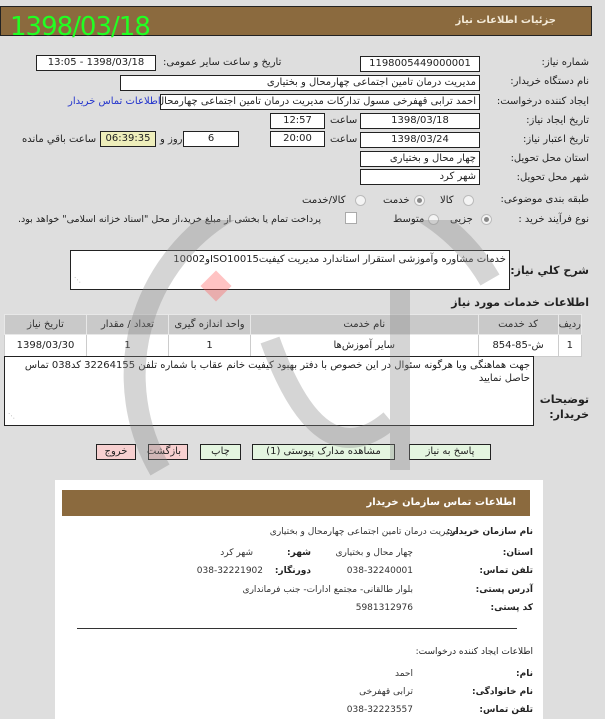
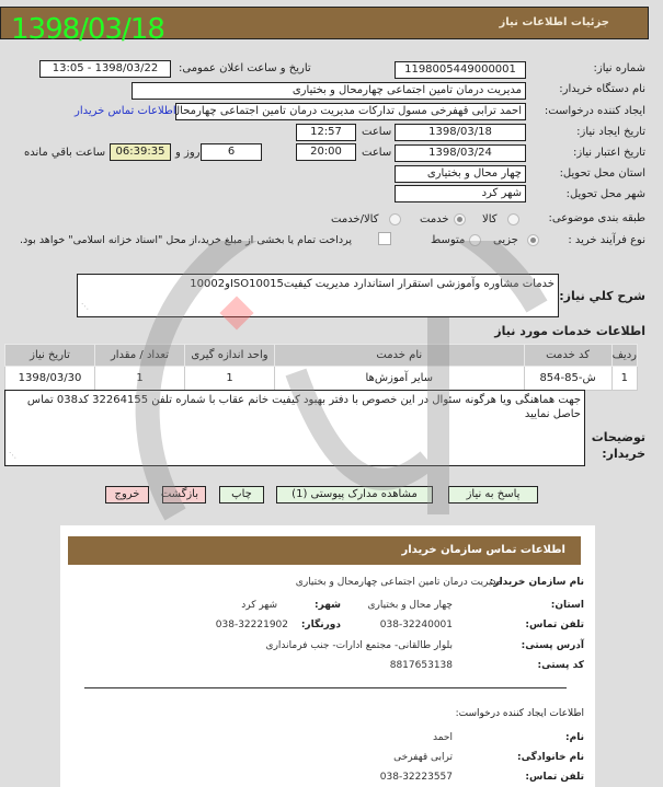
  جزئیات اطلاعات نیاز
  1398/03/18
  شماره نیاز:
  1198005449000001
- تاریخ و ساعت سایر عمومی:
+ تاریخ و ساعت اعلان عمومی:
- 1398/03/18 - 13:05
+ 1398/03/22 - 13:05
  نام دستگاه خریدار:
  مدیریت درمان تامین اجتماعی چهارمحال و بختیاری
  ایجاد کننده درخواست:
  احمد ترابی قهفرخی مسول تدارکات مدیریت درمان تامین اجتماعی چهارمحال
  اطلاعات تماس خریدار
  تاریخ ایجاد نیاز:
  1398/03/18
  ساعت
  12:57
  تاریخ اعتبار نیاز:
  1398/03/24
  ساعت
  20:00
  6
  روز و
  06:39:35
  ساعت باقي مانده
  استان محل تحویل:
  چهار محال و بختیاری
  شهر محل تحویل:
  شهر کرد
  طبقه بندی موضوعی:
  کالا
  خدمت
  کالا/خدمت
  نوع فرآیند خرید :
  جزیی
  متوسط
  پرداخت تمام یا بخشی از مبلغ خرید،از محل "اسناد خزانه اسلامی" خواهد بود.
  شرح کلي نیاز:
  خدمات مشاوره وآموزشی استقرار استاندارد مدیریت کیفیتISO10015و10002
  ⋰
  اطلاعات خدمات مورد نیاز
  ردیف	کد خدمت	نام خدمت	واحد اندازه گیری	تعداد / مقدار	تاریخ نیاز
  1	ش-85-854	سایر آموزش‌ها	1	1	1398/03/30
  توضیحات خریدار:
  جهت هماهنگی ویا هرگونه سئوال در این خصوص با دفتر بهبود کیفیت خانم عقاب با شماره تلفن 32264155 کد038 تماس حاصل نمایید
  ⋰
  پاسخ به نیاز
  مشاهده مدارک پیوستی (1)
  چاپ
  بازگشت
  خروج
  اطلاعات تماس سازمان خریدار
  نام سازمان خریدار:
  مدیریت درمان تامین اجتماعی چهارمحال و بختیاری
  استان:
  چهار محال و بختیاری
  شهر:
  شهر کرد
  تلفن تماس:
  038-32240001
  دورنگار:
  038-32221902
  آدرس پستی:
  بلوار طالقانی- مجتمع ادارات- جنب فرمانداری
  کد پستی:
- 5981312976
+ 8817653138
  اطلاعات ایجاد کننده درخواست:
  نام:
  احمد
  نام خانوادگی:
  ترابی قهفرخی
  تلفن تماس:
  038-32223557
